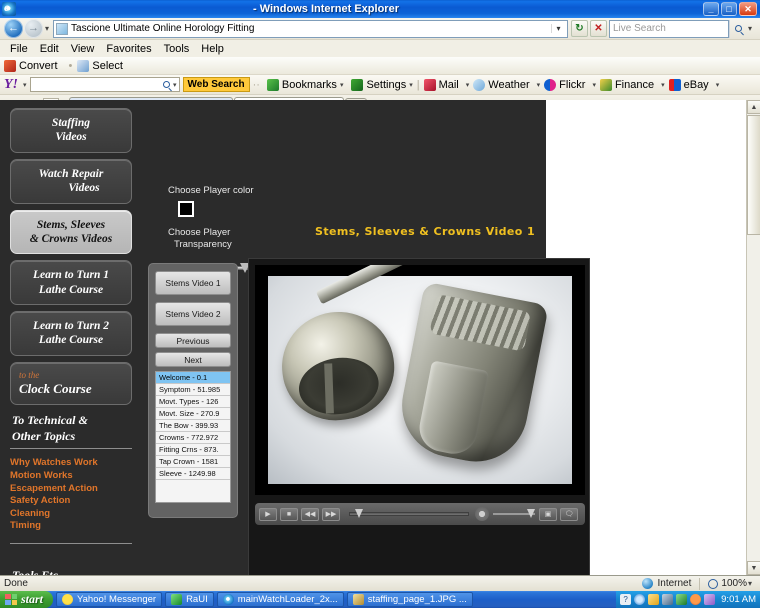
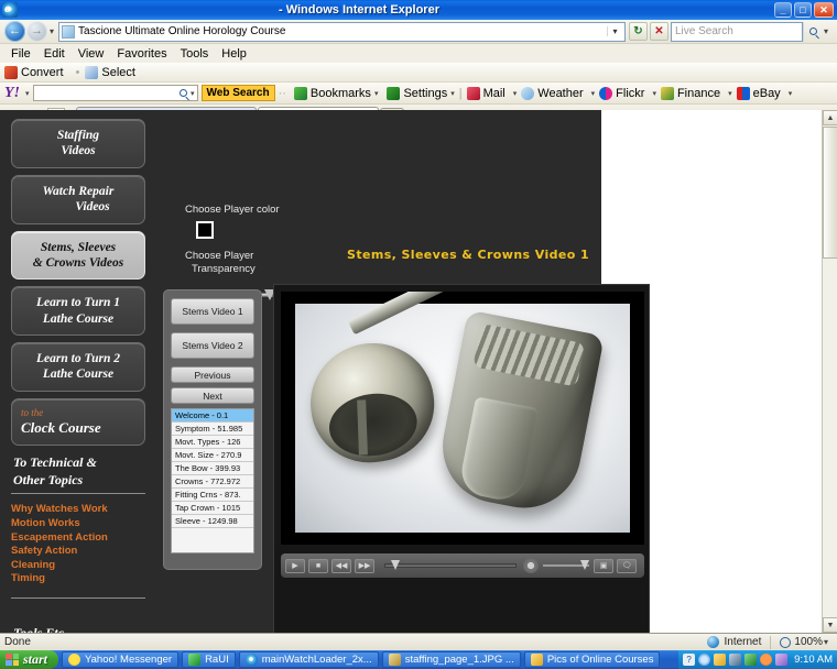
  - Windows Internet Explorer
  _
  □
  ✕
  ←
  →
  ▾
- Tascione Ultimate Online Horology Fitting
+ Tascione Ultimate Online Horology Course
  ▾
  ↻
  ✕
  Live Search
  ▾
  File
  Edit
  View
  Favorites
  Tools
  Help
  Convert
  •
  Select
  Y!
  Web Search
  ··
  Bookmarks
  Settings
  |
  Mail
  Weather
  Flickr
  Finance
  eBay
  Staffing
  Videos
  Watch Repair
  Videos
  Stems, Sleeves
  & Crowns Videos
  Learn to Turn 1
  Lathe Course
  Learn to Turn 2
  Lathe Course
  to the
  Clock Course
  To Technical &
  Other Topics
  Why Watches Work
  Motion Works
  Escapement Action
  Safety Action
  Cleaning
  Timing
  Choose Player color
  Choose Player
  Transparency
  Stems, Sleeves & Crowns Video 1
  Stems Video 1
  Stems Video 2
  Previous
  Next
  Welcome - 0.1
  Symptom - 51.985
  Movt. Types - 126
  Movt. Size - 270.9
  The Bow - 399.93
  Crowns - 772.972
  Fitting Crns - 873.
- Tap Crown - 1581
+ Tap Crown - 1015
  Sleeve - 1249.98
  Done
  Internet
  100%
  ▾
  start
  Yahoo! Messenger
  RaUI
  mainWatchLoader_2x...
  staffing_page_1.JPG ...
+ Pics of Online Courses
  ?
- 9:01 AM
+ 9:10 AM
